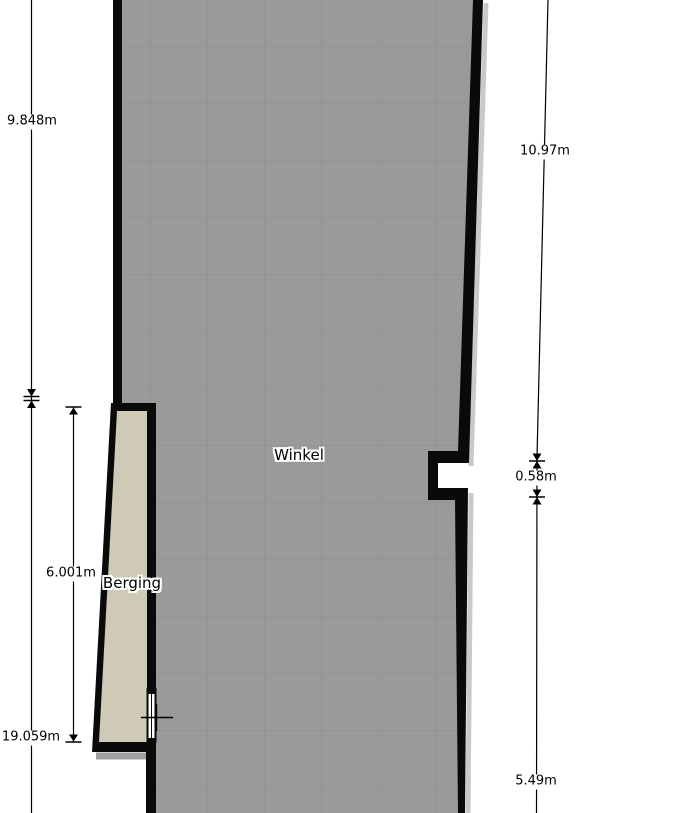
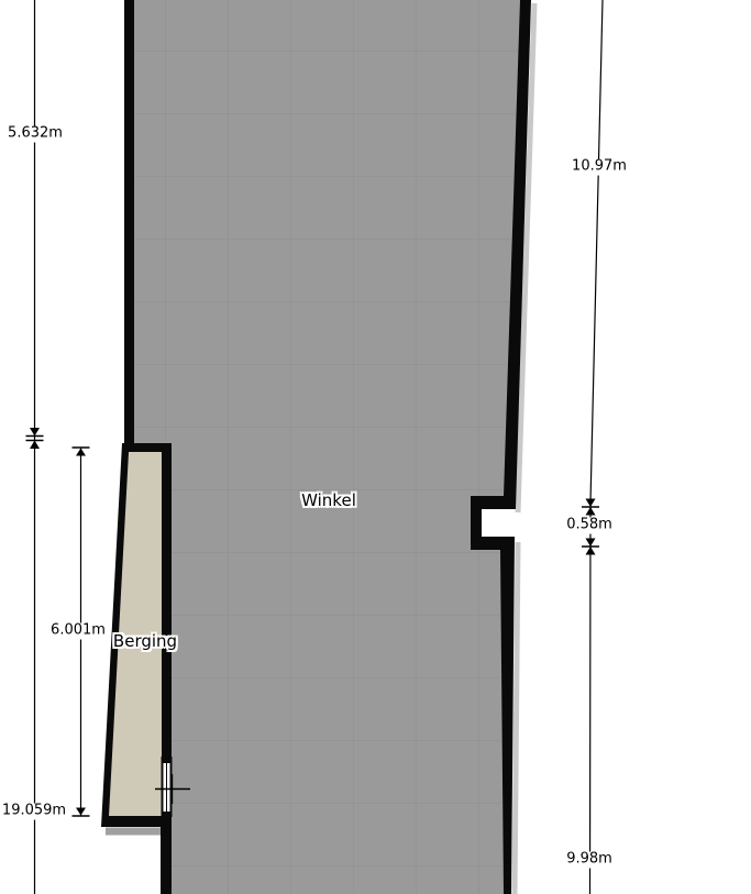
- 9.848m
+ 5.632m
  19.059m
  6.001m
  10.97m
  0.58m
- 5.49m
+ 9.98m
  Winkel
  Berging
